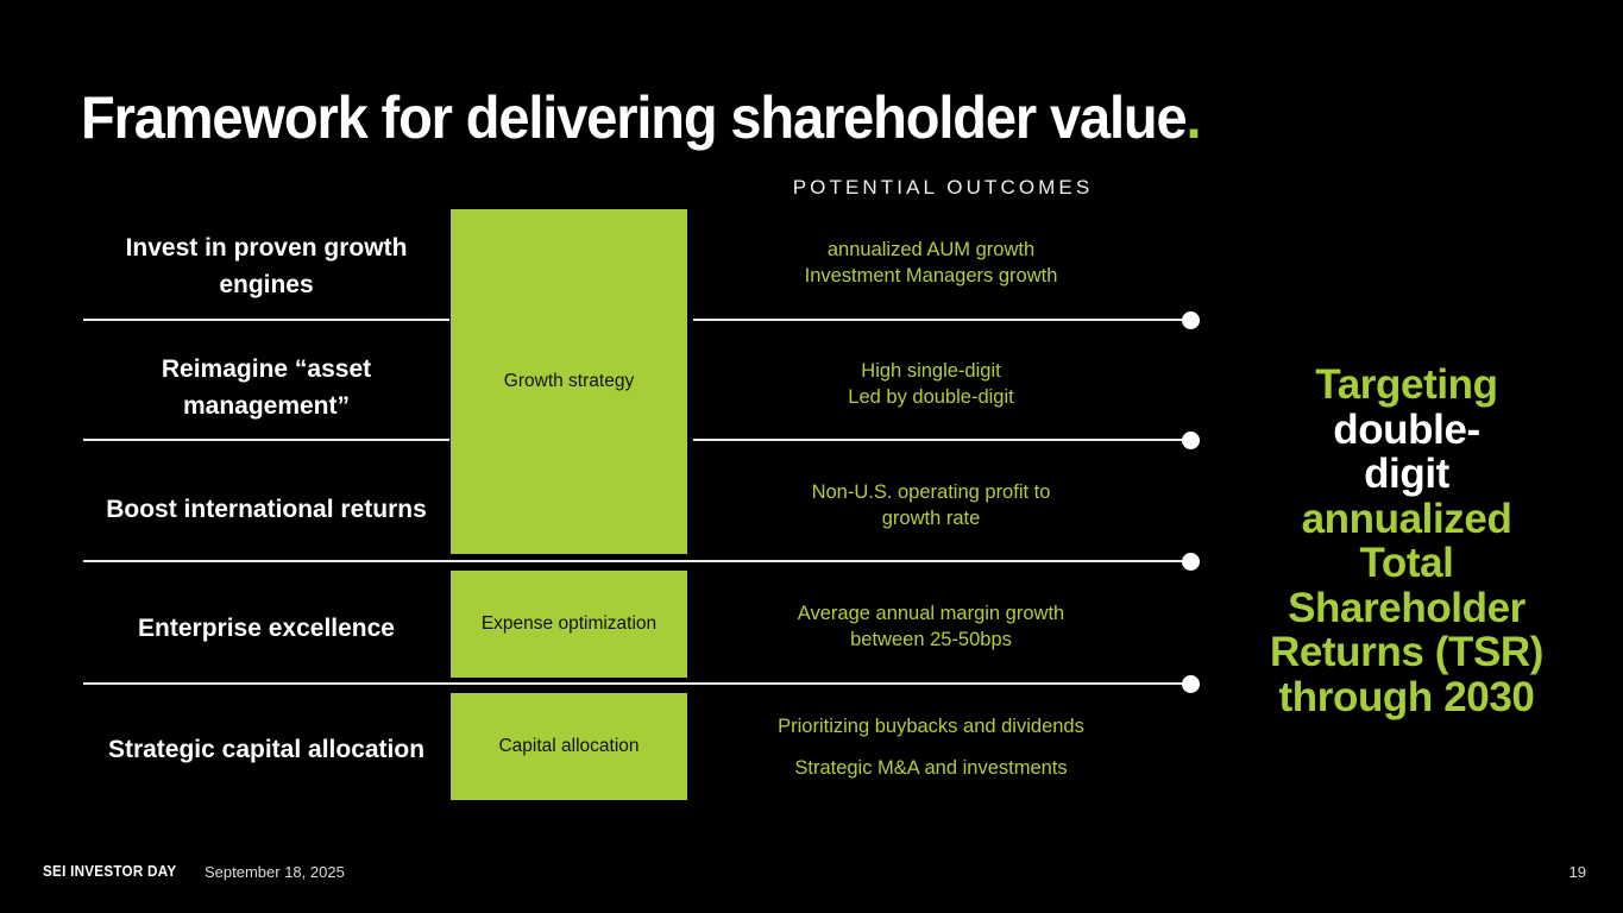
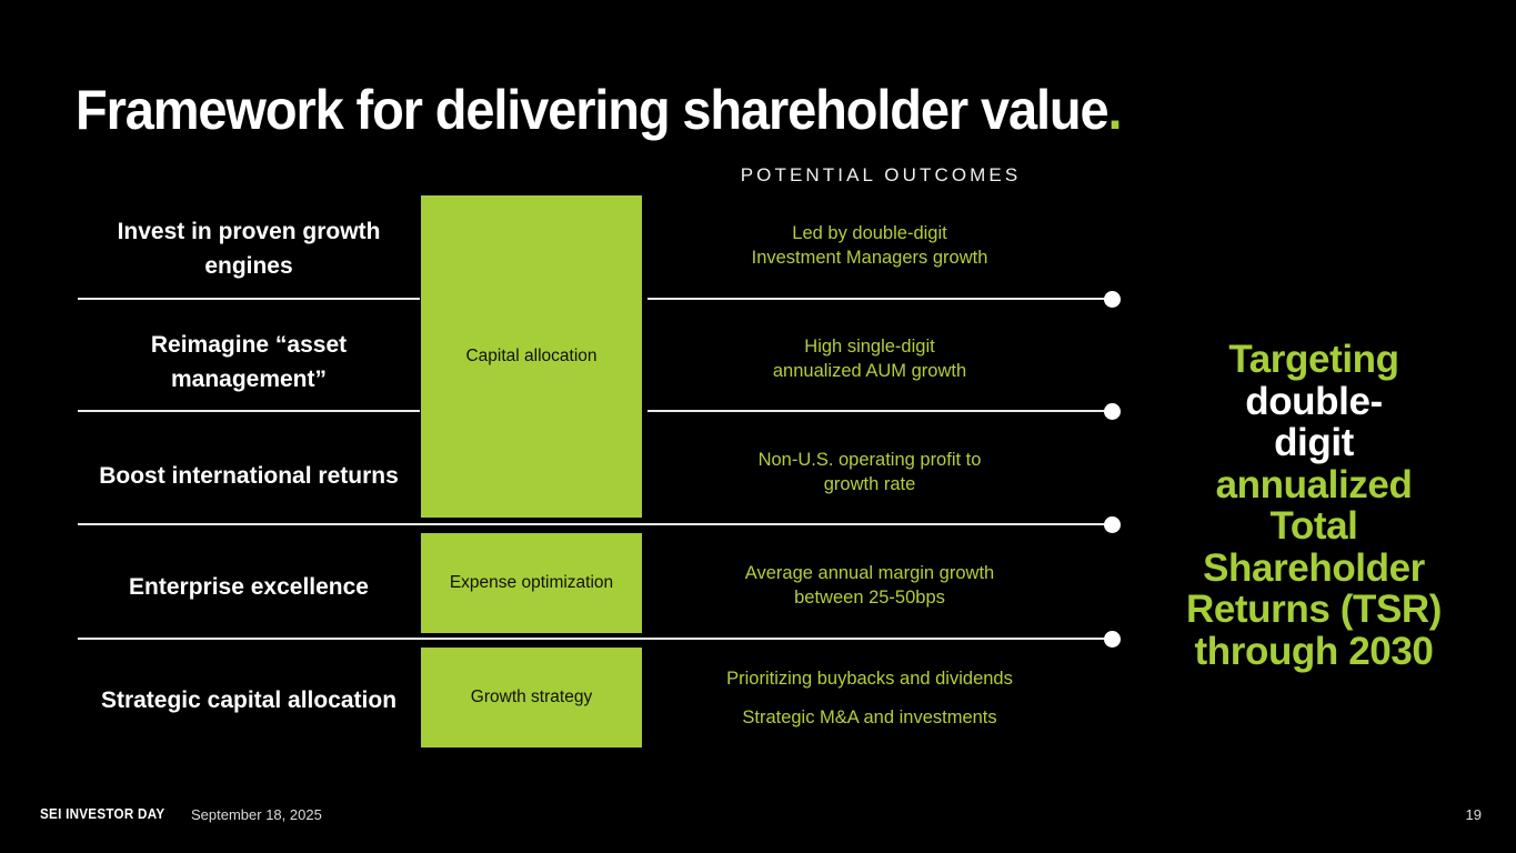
  Framework for delivering shareholder value.
  POTENTIAL OUTCOMES
- Growth strategy
+ Capital allocation
  Expense optimization
- Capital allocation
+ Growth strategy
  Invest in proven growth engines
  Reimagine “asset management”
  Boost international returns
  Enterprise excellence
  Strategic capital allocation
- annualized AUM growth
+ Led by double-digit
  Investment Managers growth
  High single-digit
- Led by double-digit
+ annualized AUM growth
  Non-U.S. operating profit to
  growth rate
  Average annual margin growth
  between 25-50bps
  Prioritizing buybacks and dividends
  Strategic M&A and investments
  Targeting
  double-
  digit
  annualized
  Total
  Shareholder
  Returns (TSR)
  through 2030
  SEI INVESTOR DAY
  September 18, 2025
  19
